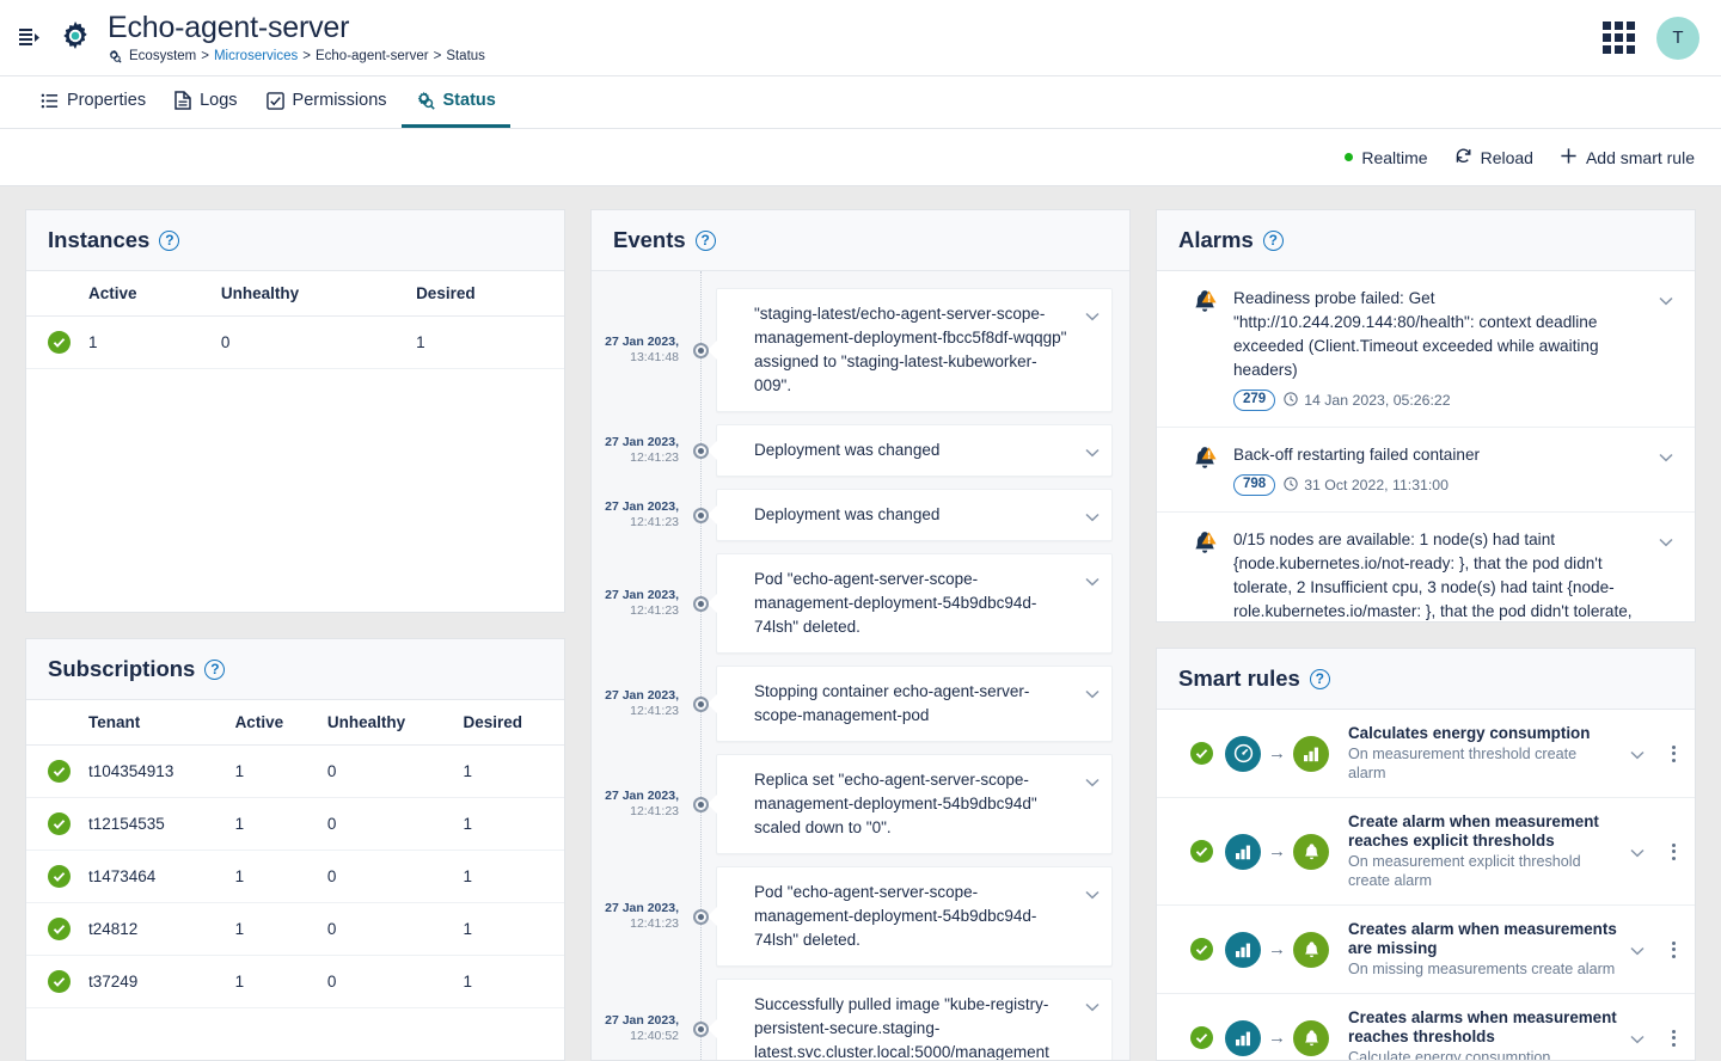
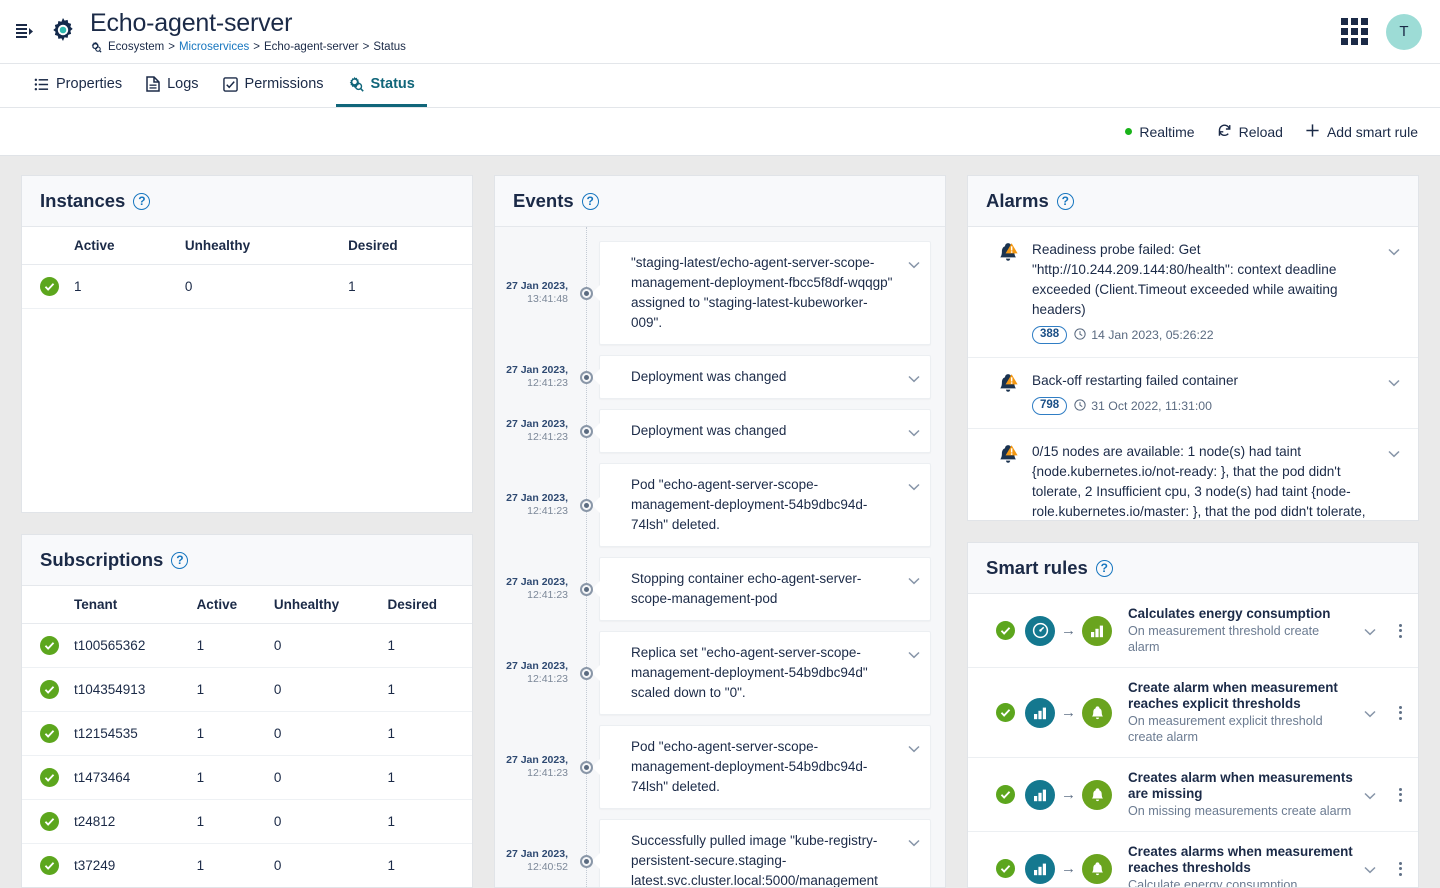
  Echo-agent-server
  Ecosystem
  >
  Microservices
  >
  Echo-agent-server
  >
  Status
  T
  Properties
  Logs
  Permissions
  Status
  Realtime
  Reload
  Add smart rule
  Instances
  ?
  	Active	Unhealthy	Desired
  	1	0	1
  Subscriptions
  ?
  	Tenant	Active	Unhealthy	Desired
+ 	t100565362	1	0	1
  	t104354913	1	0	1
  	t12154535	1	0	1
  	t1473464	1	0	1
  	t24812	1	0	1
  	t37249	1	0	1
  Events
  ?
  27 Jan 2023,
  13:41:48
  "staging-latest/echo-agent-server-scope-management-deployment-fbcc5f8df-wqqgp" assigned to "staging-latest-kubeworker-009".
  27 Jan 2023,
  12:41:23
  Deployment was changed
  27 Jan 2023,
  12:41:23
  Deployment was changed
  27 Jan 2023,
  12:41:23
  Pod "echo-agent-server-scope-management-deployment-54b9dbc94d-74lsh" deleted.
  27 Jan 2023,
  12:41:23
  Stopping container echo-agent-server-scope-management-pod
  27 Jan 2023,
  12:41:23
  Replica set "echo-agent-server-scope-management-deployment-54b9dbc94d" scaled down to "0".
  27 Jan 2023,
  12:41:23
  Pod "echo-agent-server-scope-management-deployment-54b9dbc94d-74lsh" deleted.
  27 Jan 2023,
  12:40:52
  Successfully pulled image "kube-registry-persistent-secure.staging-latest.svc.cluster.local:5000/management
  Alarms
  ?
  Readiness probe failed: Get "http://10.244.209.144:80/health": context deadline exceeded (Client.Timeout exceeded while awaiting headers)
- 279
+ 388
  14 Jan 2023, 05:26:22
  Back-off restarting failed container
  798
  31 Oct 2022, 11:31:00
  0/15 nodes are available: 1 node(s) had taint {node.kubernetes.io/not-ready: }, that the pod didn't tolerate, 2 Insufficient cpu, 3 node(s) had taint {node-role.kubernetes.io/master: }, that the pod didn't tolerate,
  Smart rules
  ?
  →
  Calculates energy consumption
  On measurement threshold create alarm
  →
  Create alarm when measurement reaches explicit thresholds
  On measurement explicit threshold create alarm
  →
  Creates alarm when measurements are missing
  On missing measurements create alarm
  →
  Creates alarms when measurement reaches thresholds
  Calculate energy consumption
